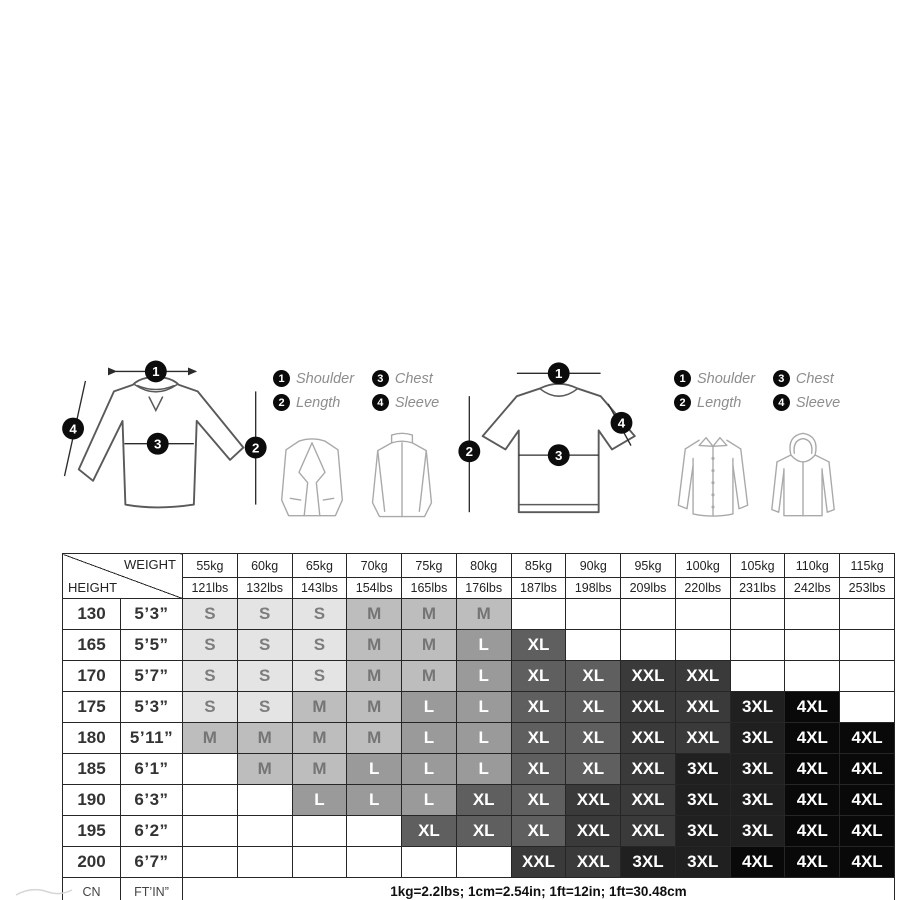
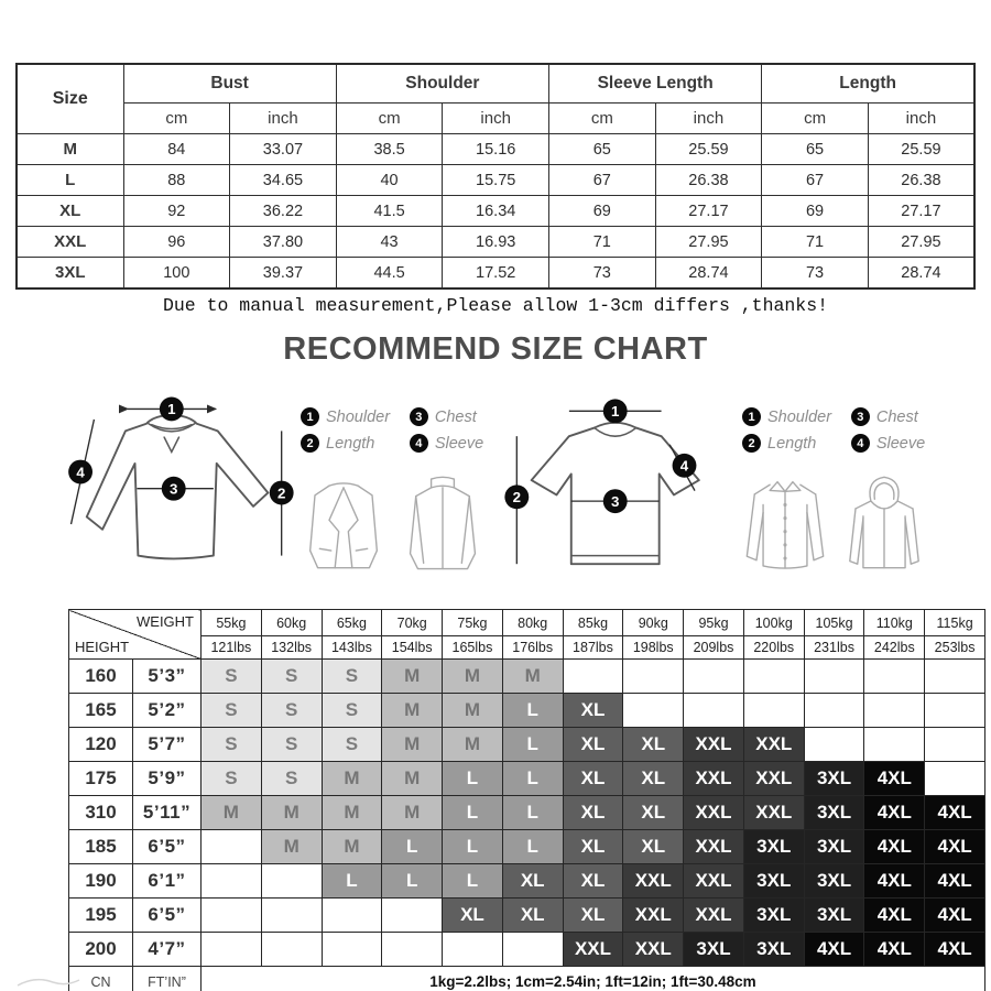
+ Size	Bust	Shoulder	Sleeve Length	Length
+ cm	inch	cm	inch	cm	inch	cm	inch
+ M	84	33.07	38.5	15.16	65	25.59	65	25.59
+ L	88	34.65	40	15.75	67	26.38	67	26.38
+ XL	92	36.22	41.5	16.34	69	27.17	69	27.17
+ XXL	96	37.80	43	16.93	71	27.95	71	27.95
+ 3XL	100	39.37	44.5	17.52	73	28.74	73	28.74
+ Due to manual measurement,Please allow 1-3cm differs ,thanks!
+ RECOMMEND SIZE CHART
  1
  3
  2
  4
  1
  Shoulder
  3
  Chest
  2
  Length
  4
  Sleeve
  1
  2
  3
  4
  1
  Shoulder
  3
  Chest
  2
  Length
  4
  Sleeve
  WEIGHTHEIGHT	55kg	60kg	65kg	70kg	75kg	80kg	85kg	90kg	95kg	100kg	105kg	110kg	115kg
  121lbs	132lbs	143lbs	154lbs	165lbs	176lbs	187lbs	198lbs	209lbs	220lbs	231lbs	242lbs	253lbs
- 130	5’3”	S	S	S	M	M	M
+ 160	5’3”	S	S	S	M	M	M
- 165	5’5”	S	S	S	M	M	L	XL
+ 165	5’2”	S	S	S	M	M	L	XL
- 170	5’7”	S	S	S	M	M	L	XL	XL	XXL	XXL
+ 120	5’7”	S	S	S	M	M	L	XL	XL	XXL	XXL
- 175	5’3”	S	S	M	M	L	L	XL	XL	XXL	XXL	3XL	4XL
+ 175	5’9”	S	S	M	M	L	L	XL	XL	XXL	XXL	3XL	4XL
- 180	5’11”	M	M	M	M	L	L	XL	XL	XXL	XXL	3XL	4XL	4XL
+ 310	5’11”	M	M	M	M	L	L	XL	XL	XXL	XXL	3XL	4XL	4XL
- 185	6’1”		M	M	L	L	L	XL	XL	XXL	3XL	3XL	4XL	4XL
+ 185	6’5”		M	M	L	L	L	XL	XL	XXL	3XL	3XL	4XL	4XL
- 190	6’3”			L	L	L	XL	XL	XXL	XXL	3XL	3XL	4XL	4XL
+ 190	6’1”			L	L	L	XL	XL	XXL	XXL	3XL	3XL	4XL	4XL
- 195	6’2”					XL	XL	XL	XXL	XXL	3XL	3XL	4XL	4XL
+ 195	6’5”					XL	XL	XL	XXL	XXL	3XL	3XL	4XL	4XL
- 200	6’7”							XXL	XXL	3XL	3XL	4XL	4XL	4XL
+ 200	4’7”							XXL	XXL	3XL	3XL	4XL	4XL	4XL
  CN	FT’IN”	1kg=2.2lbs; 1cm=2.54in; 1ft=12in; 1ft=30.48cm
